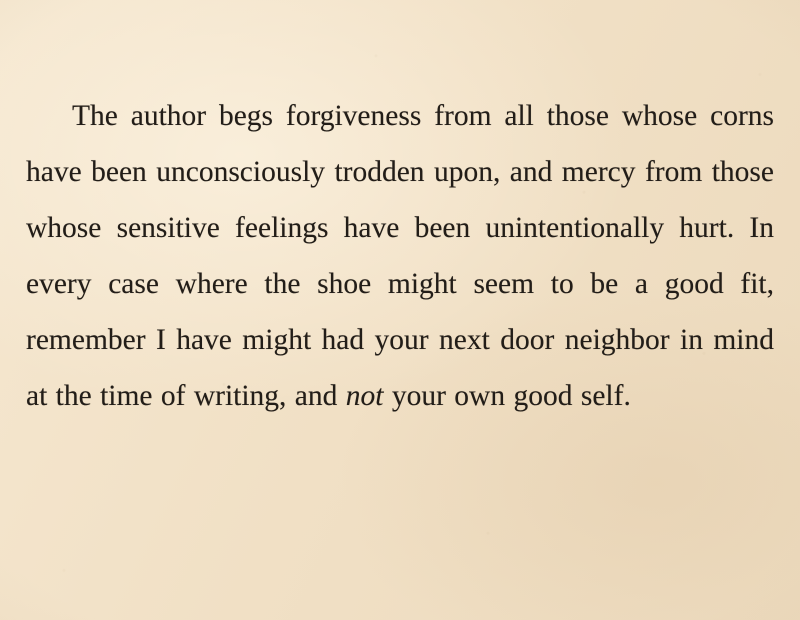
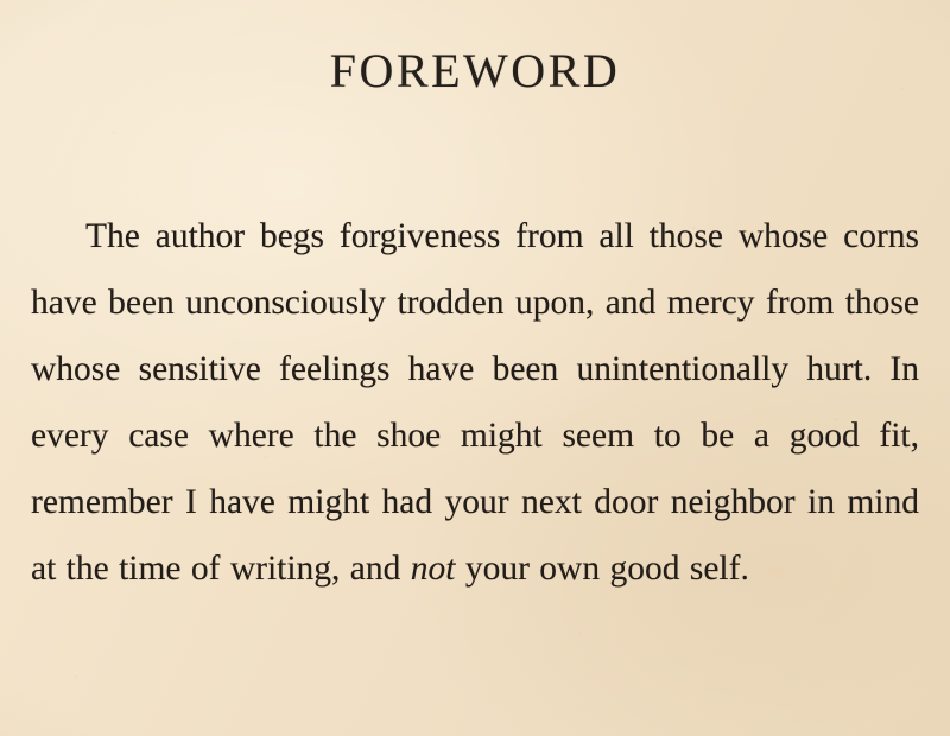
+ FOREWORD
  The author begs forgiveness from all those whose corns have been unconsciously trodden upon, and mercy from those whose sensitive feelings have been unintentionally hurt. In every case where the shoe might seem to be a good fit, remember I have might had your next door neighbor in mind at the time of writing, and not your own good self.
